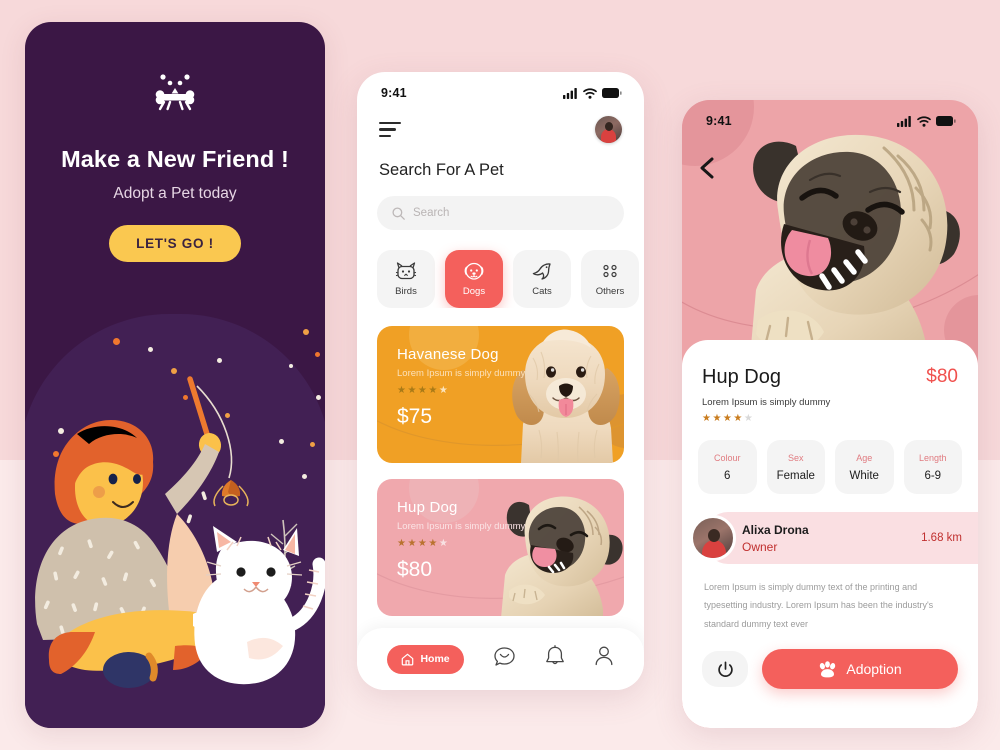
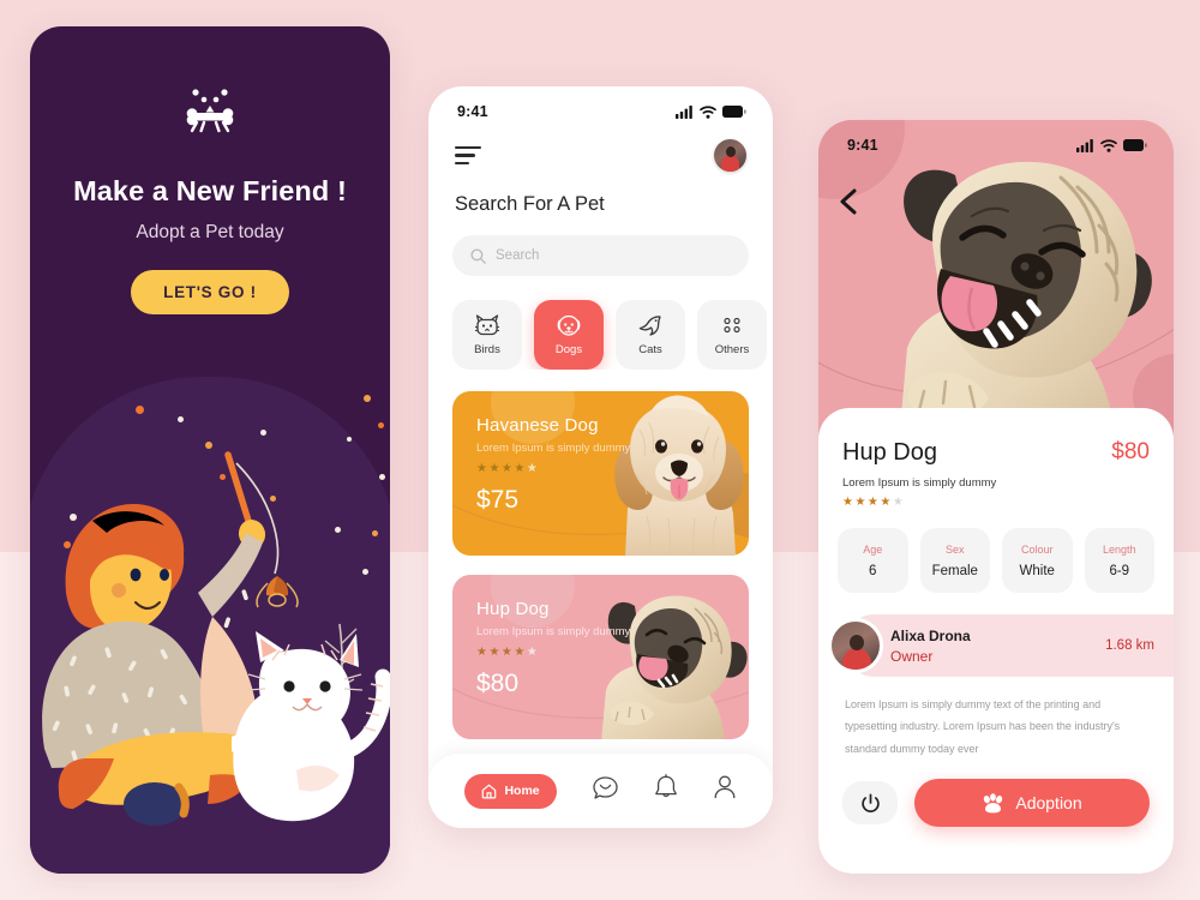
  Make a New Friend !
  Adopt a Pet today
  LET'S GO !
  9:41
  Search For A Pet
  Search
  Birds
  Dogs
  Cats
  Others
  Havanese Dog
  Lorem Ipsum is simply dummy
  ★★★★★
  $75
  Hup Dog
  Lorem Ipsum is simply dummy
  ★★★★★
  $80
  Home
  9:41
  Hup Dog
  $80
  Lorem Ipsum is simply dummy
  ★★★★★
- Colour
+ Age
  6
  Sex
  Female
- Age
+ Colour
  White
  Length
  6-9
  Alixa Drona
  Owner
  1.68 km
- Lorem Ipsum is simply dummy text of the printing and typesetting industry. Lorem Ipsum has been the industry's standard dummy text ever
+ Lorem Ipsum is simply dummy text of the printing and typesetting industry. Lorem Ipsum has been the industry's standard dummy today ever
  Adoption
